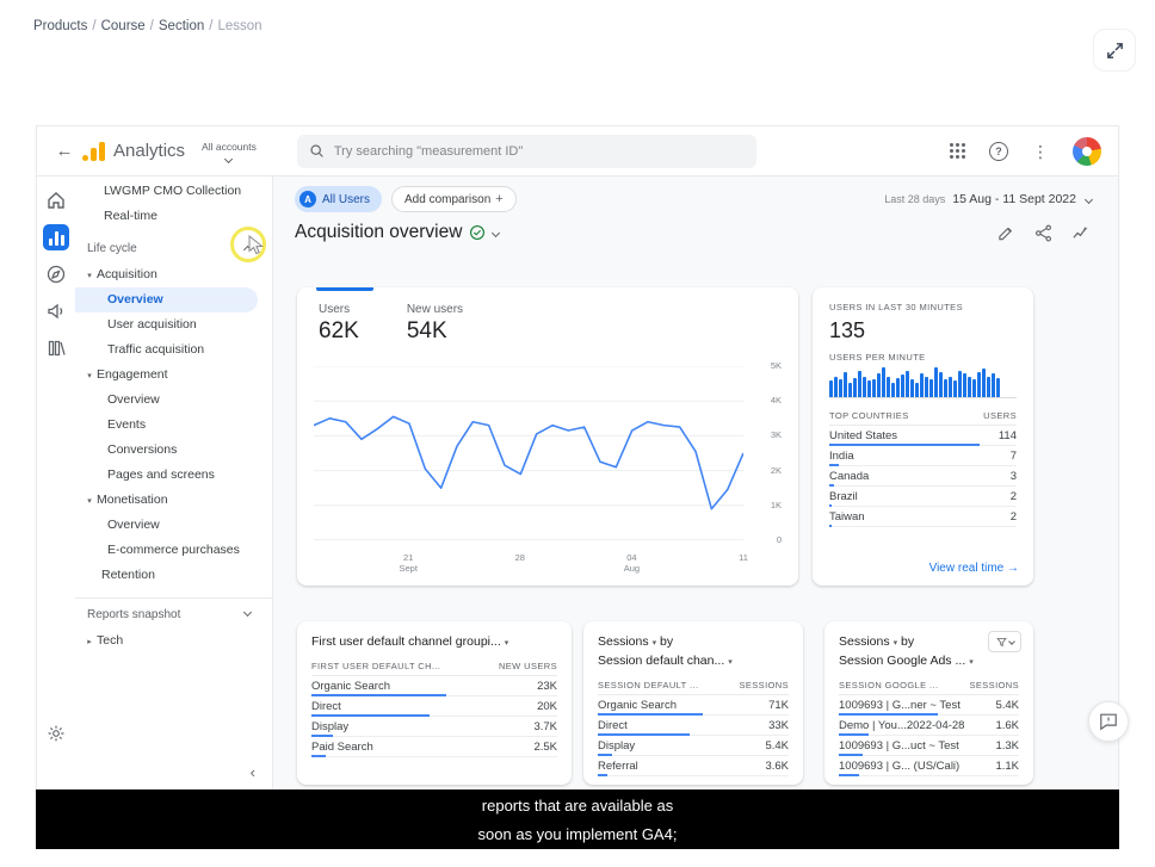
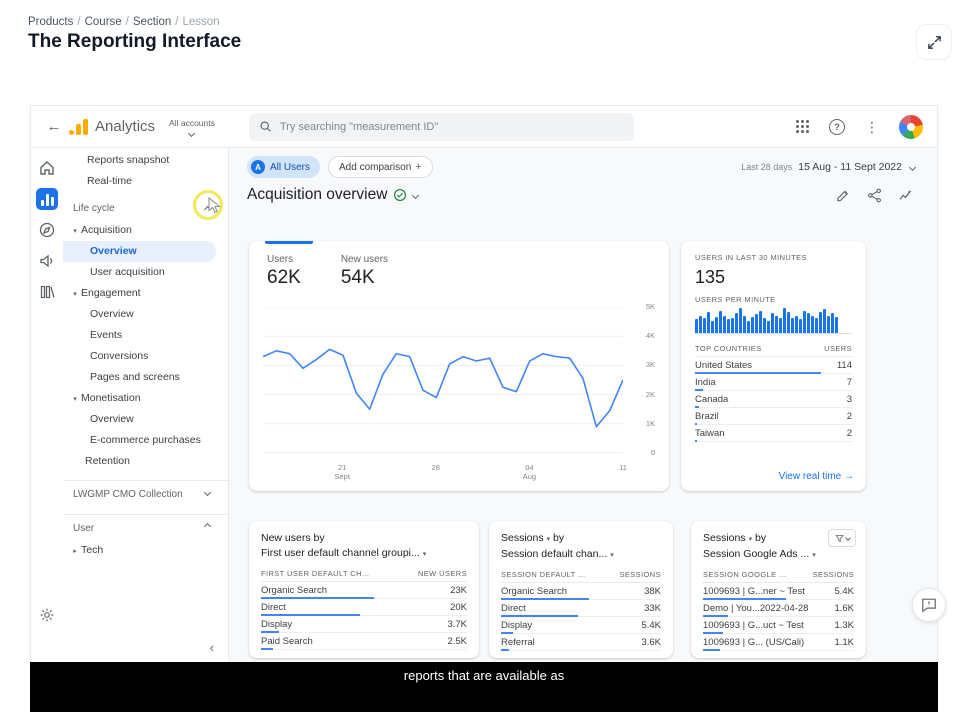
  Products / Course / Section / Lesson
+ The Reporting Interface
  Analytics
  All accounts
  Try searching "measurement ID"
- LWGMP CMO Collection
+ Reports snapshot
  Real-time
  Life cycle
  Acquisition
  Overview
  User acquisition
- Traffic acquisition
  Engagement
  Overview
  Events
  Conversions
  Pages and screens
  Monetisation
  Overview
  E-commerce purchases
  Retention
- Reports snapshot
+ LWGMP CMO Collection
+ User
  Tech
  A
  All Users
  Add comparison
  Last 28 days
  15 Aug - 11 Sept 2022
  Acquisition overview
  Users
  62K
  New users
  54K
  5K
  4K
  3K
  2K
  1K
  0
  21
  Sept
  28
  04
  Aug
  11
  USERS IN LAST 30 MINUTES
  135
  USERS PER MINUTE
  TOP COUNTRIES
  USERS
  United States
  114
  India
  7
  Canada
  3
  Brazil
  2
  Taiwan
  2
  View real time
+ New users by
  First user default channel groupi...
  FIRST USER DEFAULT CH...
  NEW USERS
  Organic Search
  23K
  Direct
  20K
  Display
  3.7K
  Paid Search
  2.5K
  Sessions by
  Session default chan...
  SESSION DEFAULT ...
  SESSIONS
  Organic Search
- 71K
+ 38K
  Direct
  33K
  Display
  5.4K
  Referral
  3.6K
  Sessions by
  Session Google Ads ...
  SESSION GOOGLE ...
  SESSIONS
  1009693 | G...ner ~ Test
  5.4K
  Demo | You...2022-04-28
  1.6K
  1009693 | G...uct ~ Test
  1.3K
  1009693 | G... (US/Cali)
  1.1K
  reports that are available as
- soon as you implement GA4;
